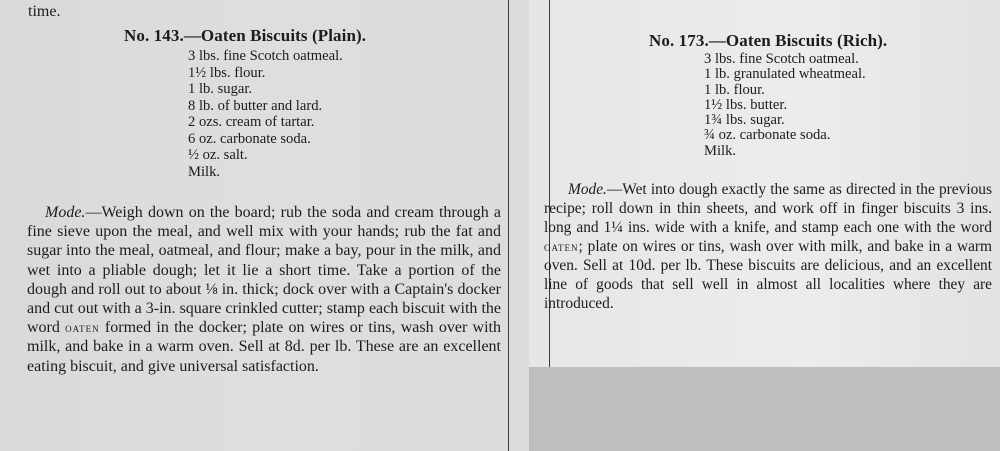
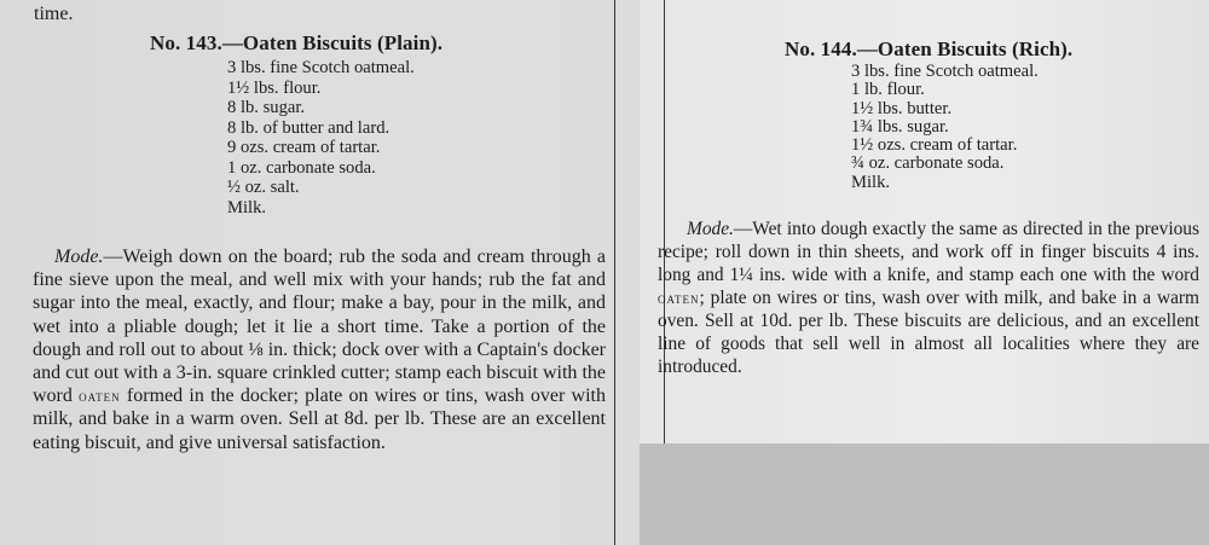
  time.
  No. 143.—Oaten Biscuits (Plain).
  3 lbs. fine Scotch oatmeal.
  1½ lbs. flour.
- 1 lb. sugar.
+ 8 lb. sugar.
  8 lb. of butter and lard.
- 2 ozs. cream of tartar.
+ 9 ozs. cream of tartar.
- 6 oz. carbonate soda.
+ 1 oz. carbonate soda.
  ½ oz. salt.
  Milk.
- Mode.—Weigh down on the board; rub the soda and cream through a fine sieve upon the meal, and well mix with your hands; rub the fat and sugar into the meal, oatmeal, and flour; make a bay, pour in the milk, and wet into a pliable dough; let it lie a short time. Take a portion of the dough and roll out to about ⅛ in. thick; dock over with a Captain's docker and cut out with a 3-in. square crinkled cutter; stamp each biscuit with the word oaten formed in the docker; plate on wires or tins, wash over with milk, and bake in a warm oven. Sell at 8d. per lb. These are an excellent eating biscuit, and give universal satisfaction.
+ Mode.—Weigh down on the board; rub the soda and cream through a fine sieve upon the meal, and well mix with your hands; rub the fat and sugar into the meal, exactly, and flour; make a bay, pour in the milk, and wet into a pliable dough; let it lie a short time. Take a portion of the dough and roll out to about ⅛ in. thick; dock over with a Captain's docker and cut out with a 3-in. square crinkled cutter; stamp each biscuit with the word oaten formed in the docker; plate on wires or tins, wash over with milk, and bake in a warm oven. Sell at 8d. per lb. These are an excellent eating biscuit, and give universal satisfaction.
- No. 173.—Oaten Biscuits (Rich).
+ No. 144.—Oaten Biscuits (Rich).
  3 lbs. fine Scotch oatmeal.
- 1 lb. granulated wheatmeal.
  1 lb. flour.
  1½ lbs. butter.
  1¾ lbs. sugar.
+ 1½ ozs. cream of tartar.
  ¾ oz. carbonate soda.
  Milk.
- Mode.—Wet into dough exactly the same as directed in the previous recipe; roll down in thin sheets, and work off in finger biscuits 3 ins. long and 1¼ ins. wide with a knife, and stamp each one with the word oaten; plate on wires or tins, wash over with milk, and bake in a warm oven. Sell at 10d. per lb. These biscuits are delicious, and an excellent line of goods that sell well in almost all localities where they are introduced.
+ Mode.—Wet into dough exactly the same as directed in the previous recipe; roll down in thin sheets, and work off in finger biscuits 4 ins. long and 1¼ ins. wide with a knife, and stamp each one with the word oaten; plate on wires or tins, wash over with milk, and bake in a warm oven. Sell at 10d. per lb. These biscuits are delicious, and an excellent line of goods that sell well in almost all localities where they are introduced.
